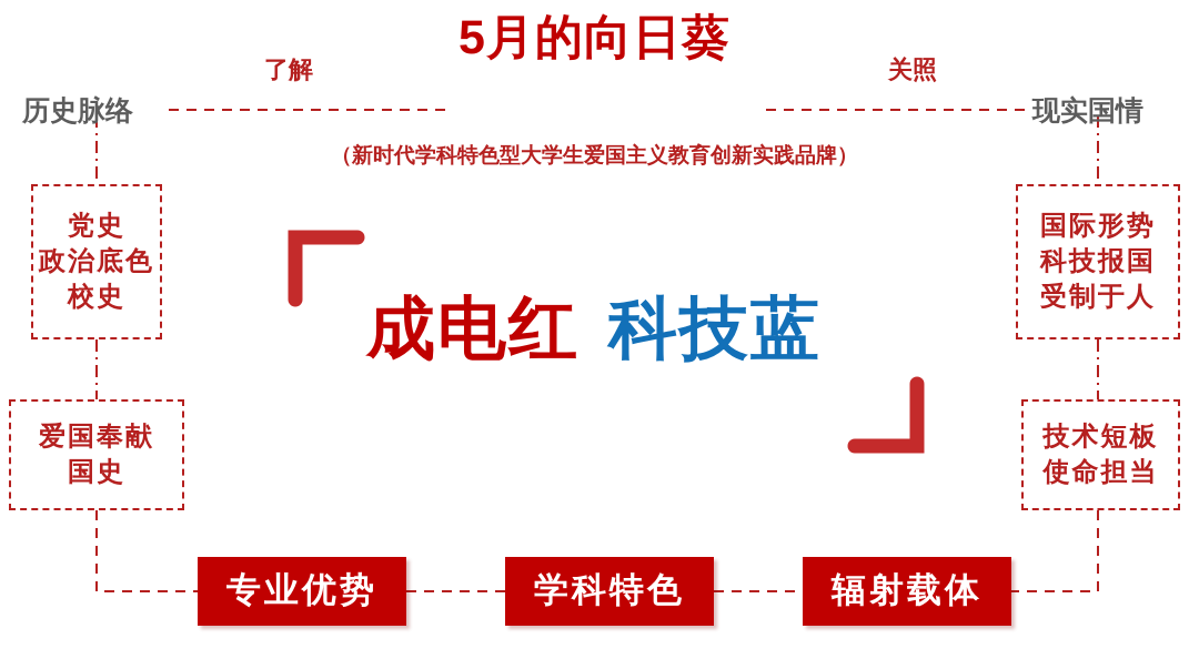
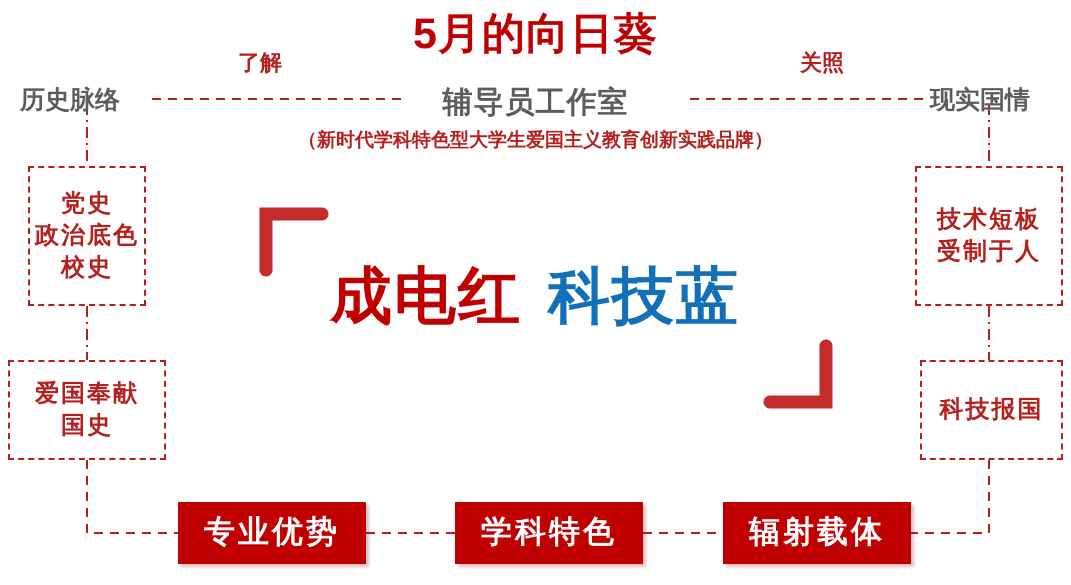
  5月的向日葵
+ 辅导员工作室
  （新时代学科特色型大学生爱国主义教育创新实践品牌）
  历史脉络
  了解
  现实国情
  关照
  党史
  政治底色
  校史
  爱国奉献
  国史
- 国际形势
- 科技报国
+ 技术短板
  受制于人
- 技术短板
+ 科技报国
- 使命担当
  成电红 科技蓝
  专业优势
  学科特色
  辐射载体
